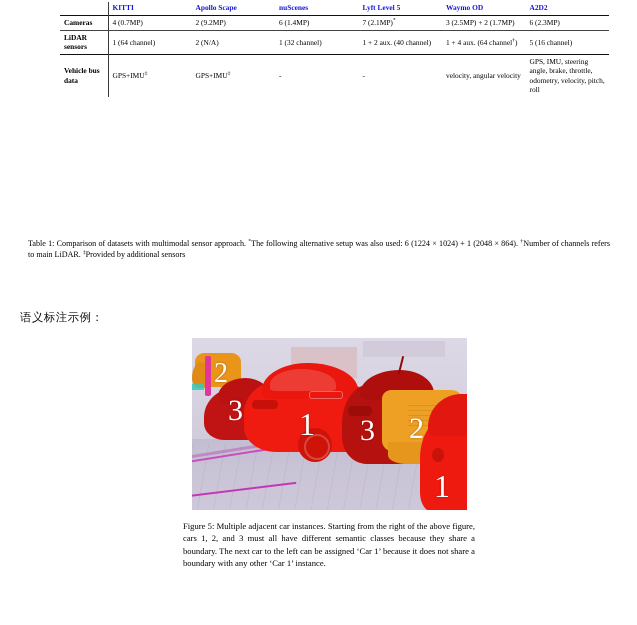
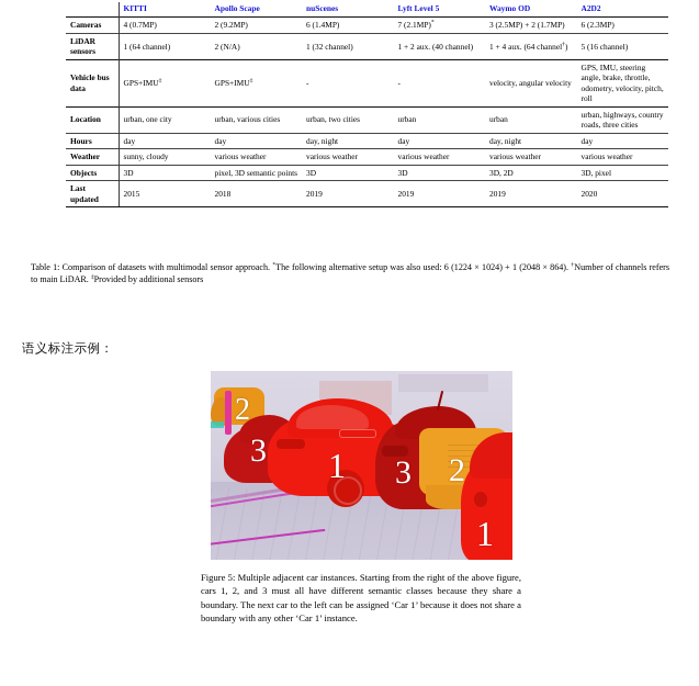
  	KITTI	Apollo Scape	nuScenes	Lyft Level 5	Waymo OD	A2D2
  Cameras	4 (0.7MP)	2 (9.2MP)	6 (1.4MP)	7 (2.1MP)	3 (2.5MP) + 2 (1.7MP)	6 (2.3MP)
  LiDAR sensors	1 (64 channel)	2 (N/A)	1 (32 channel)	1 + 2 aux. (40 channel)	1 + 4 aux. (64 channel )	5 (16 channel)
  Vehicle bus data	GPS+IMU	GPS+IMU	-	-	velocity, angular velocity	GPS, IMU, steering angle, brake, throttle, odometry, velocity, pitch, roll
+ Location	urban, one city	urban, various cities	urban, two cities	urban	urban	urban, highways, country roads, three cities
+ Hours	day	day	day, night	day	day, night	day
+ Weather	sunny, cloudy	various weather	various weather	various weather	various weather	various weather
+ Objects	3D	pixel, 3D semantic points	3D	3D	3D, 2D	3D, pixel
+ Last updated	2015	2018	2019	2019	2019	2020
  Table 1: Comparison of datasets with multimodal sensor approach. The following alternative setup was also used: 6 (1224 × 1024) + 1 (2048 × 864). Number of channels refers to main LiDAR. Provided by additional sensors
  语义标注示例：
  2
  3
  1
  3
  2
  1
  Figure 5: Multiple adjacent car instances. Starting from the right of the above figure, cars 1, 2, and 3 must all have different semantic classes because they share a boundary. The next car to the left can be assigned ‘Car 1’ because it does not share a boundary with any other ‘Car 1’ instance.
